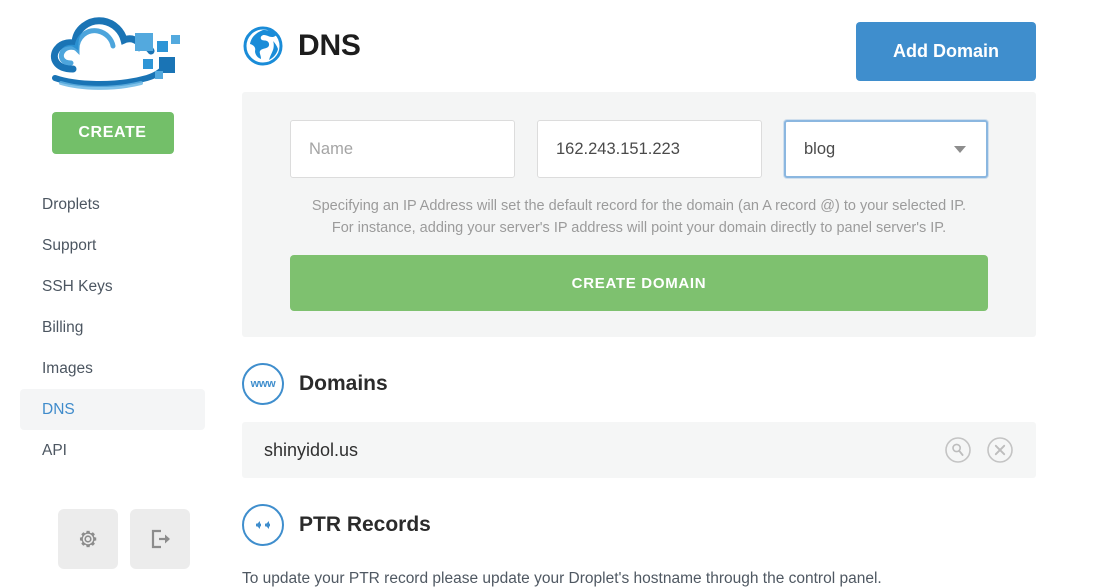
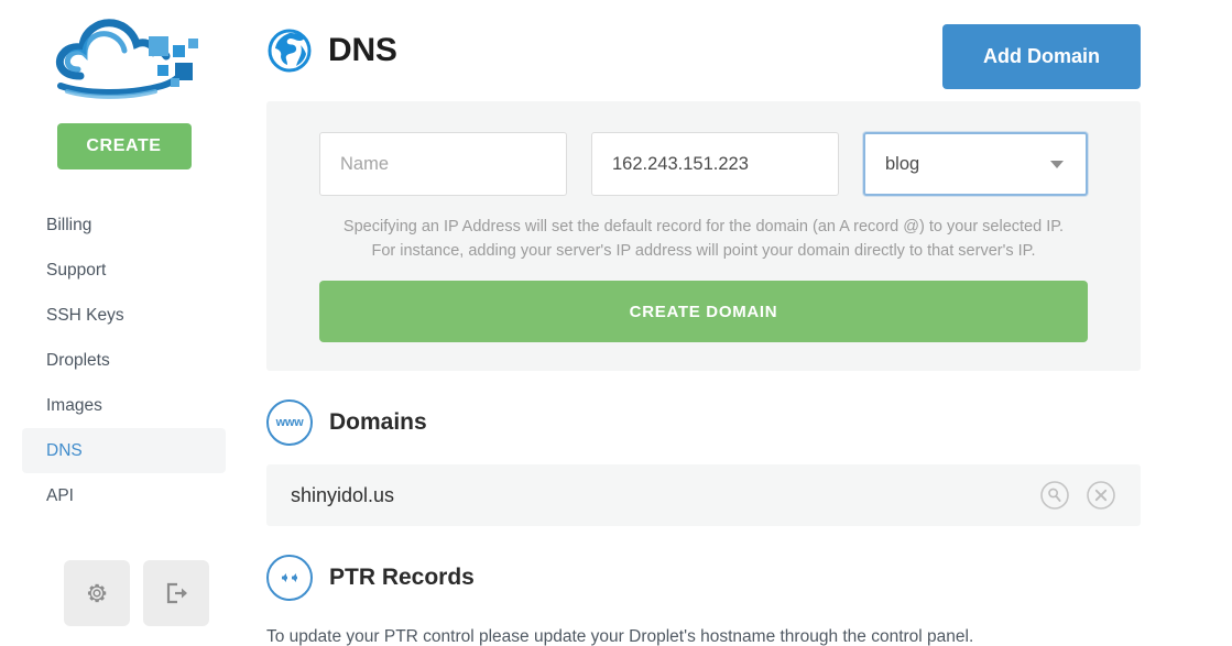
  CREATE
- Droplets
+ Billing
  Support
  SSH Keys
- Billing
+ Droplets
  Images
  DNS
  API
  DNS
  Add Domain
  Name
  162.243.151.223
  blog
- Specifying an IP Address will set the default record for the domain (an A record @) to your selected IP. For instance, adding your server's IP address will point your domain directly to panel server's IP.
+ Specifying an IP Address will set the default record for the domain (an A record @) to your selected IP. For instance, adding your server's IP address will point your domain directly to that server's IP.
  CREATE DOMAIN
  www
  Domains
  shinyidol.us
  PTR Records
- To update your PTR record please update your Droplet's hostname through the control panel.
+ To update your PTR control please update your Droplet's hostname through the control panel.
